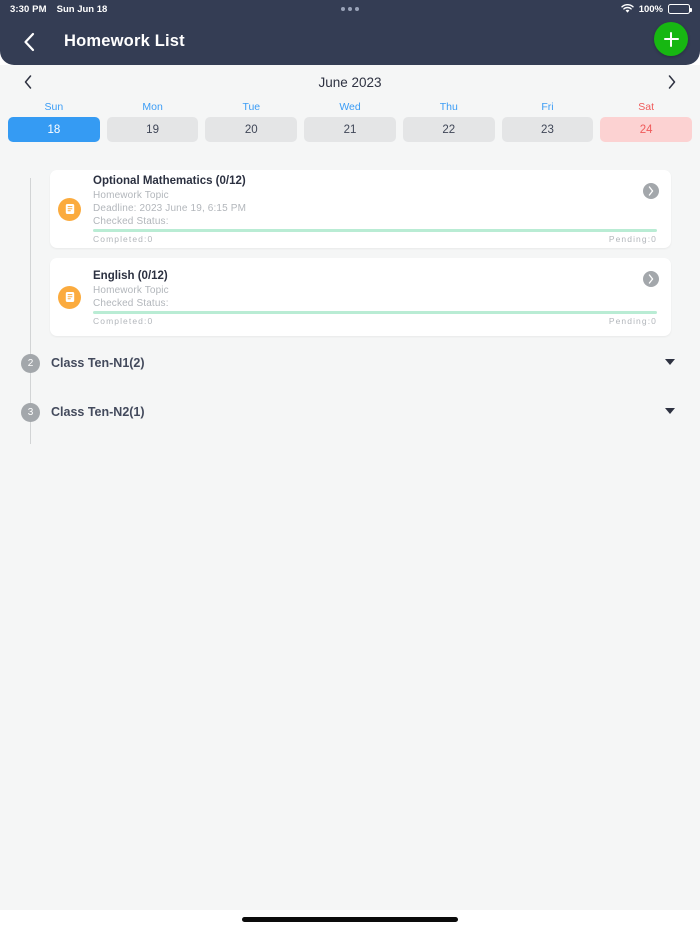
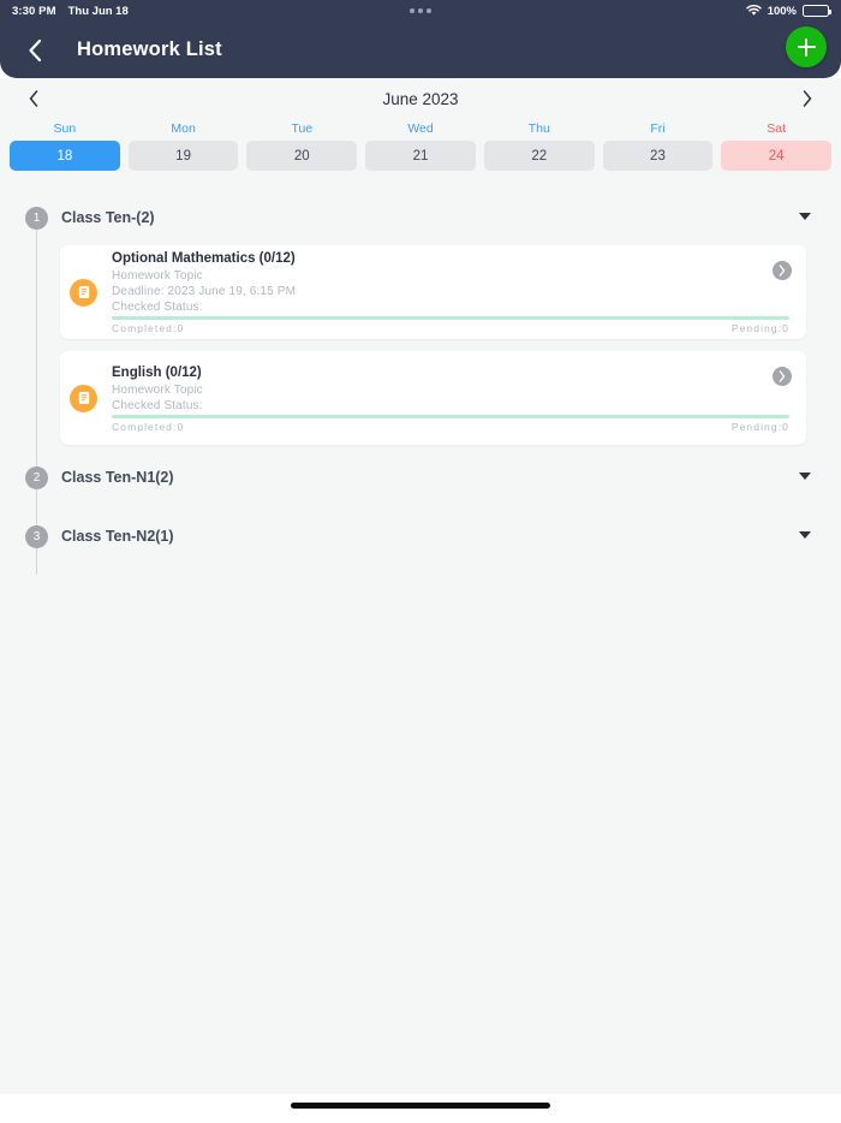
  3:30 PM
- Sun Jun 18
+ Thu Jun 18
  100%
  Homework List
  June 2023
  Sun
  18
  Mon
  19
  Tue
  20
  Wed
  21
  Thu
  22
  Fri
  23
  Sat
  24
+ 1
+ Class Ten-(2)
  Optional Mathematics (0/12)
  Homework Topic
  Deadline: 2023 June 19, 6:15 PM
  Checked Status:
  Completed:0
  Pending:0
  English (0/12)
  Homework Topic
  Checked Status:
  Completed:0
  Pending:0
  2
  Class Ten-N1(2)
  3
  Class Ten-N2(1)
